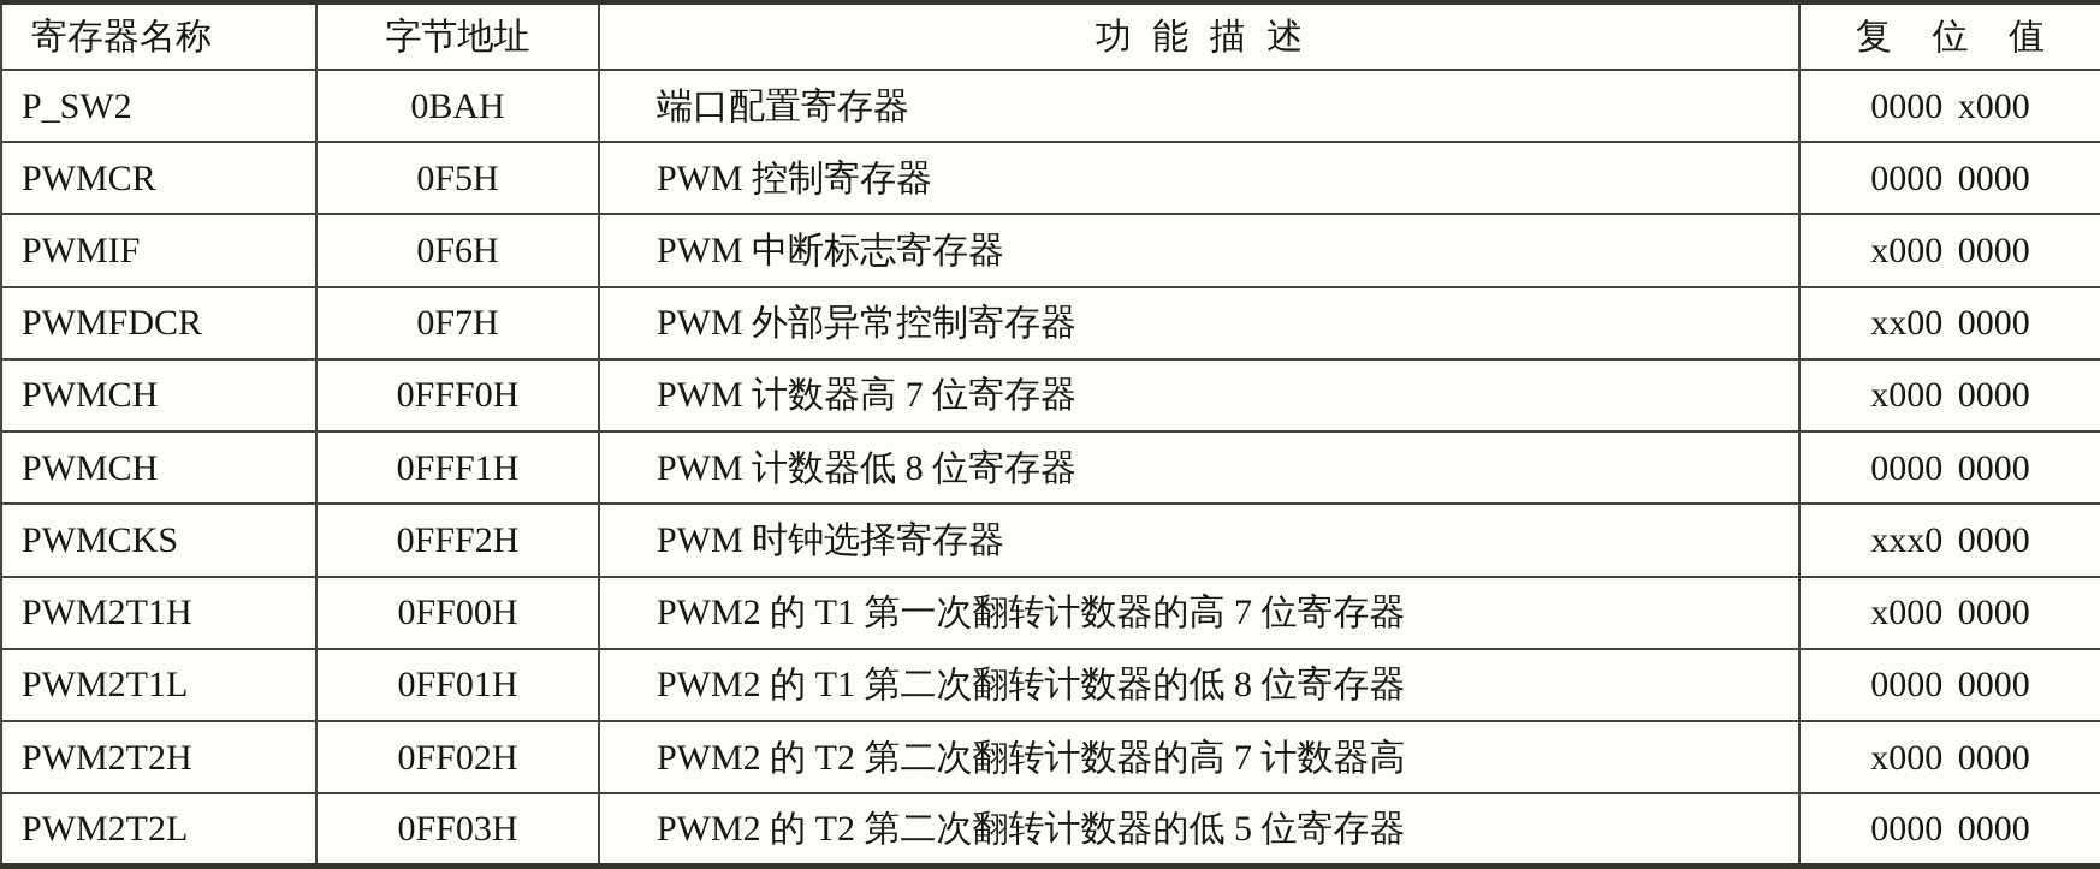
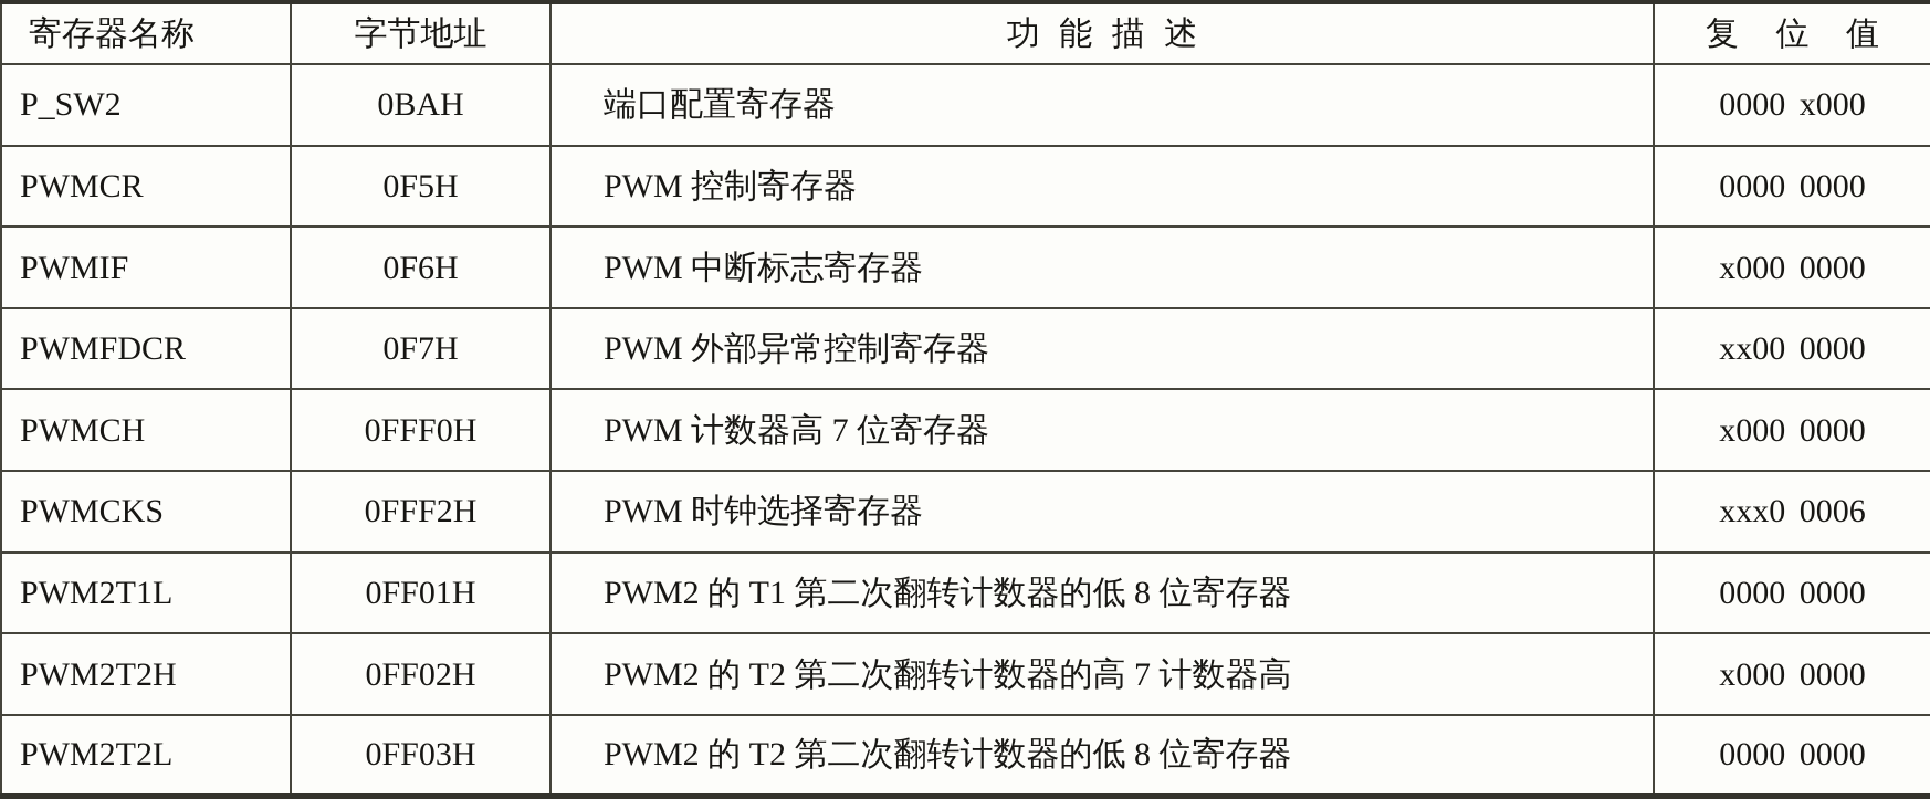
  寄存器名称	字节地址	功 能 描 述	复 位 值
  P_SW2	0BAH	端口配置寄存器	0000 x000
  PWMCR	0F5H	PWM 控制寄存器	0000 0000
  PWMIF	0F6H	PWM 中断标志寄存器	x000 0000
  PWMFDCR	0F7H	PWM 外部异常控制寄存器	xx00 0000
  PWMCH	0FFF0H	PWM 计数器高 7 位寄存器	x000 0000
- PWMCH	0FFF1H	PWM 计数器低 8 位寄存器	0000 0000
- PWMCKS	0FFF2H	PWM 时钟选择寄存器	xxx0 0000
+ PWMCKS	0FFF2H	PWM 时钟选择寄存器	xxx0 0006
- PWM2T1H	0FF00H	PWM2 的 T1 第一次翻转计数器的高 7 位寄存器	x000 0000
  PWM2T1L	0FF01H	PWM2 的 T1 第二次翻转计数器的低 8 位寄存器	0000 0000
  PWM2T2H	0FF02H	PWM2 的 T2 第二次翻转计数器的高 7 计数器高	x000 0000
- PWM2T2L	0FF03H	PWM2 的 T2 第二次翻转计数器的低 5 位寄存器	0000 0000
+ PWM2T2L	0FF03H	PWM2 的 T2 第二次翻转计数器的低 8 位寄存器	0000 0000
